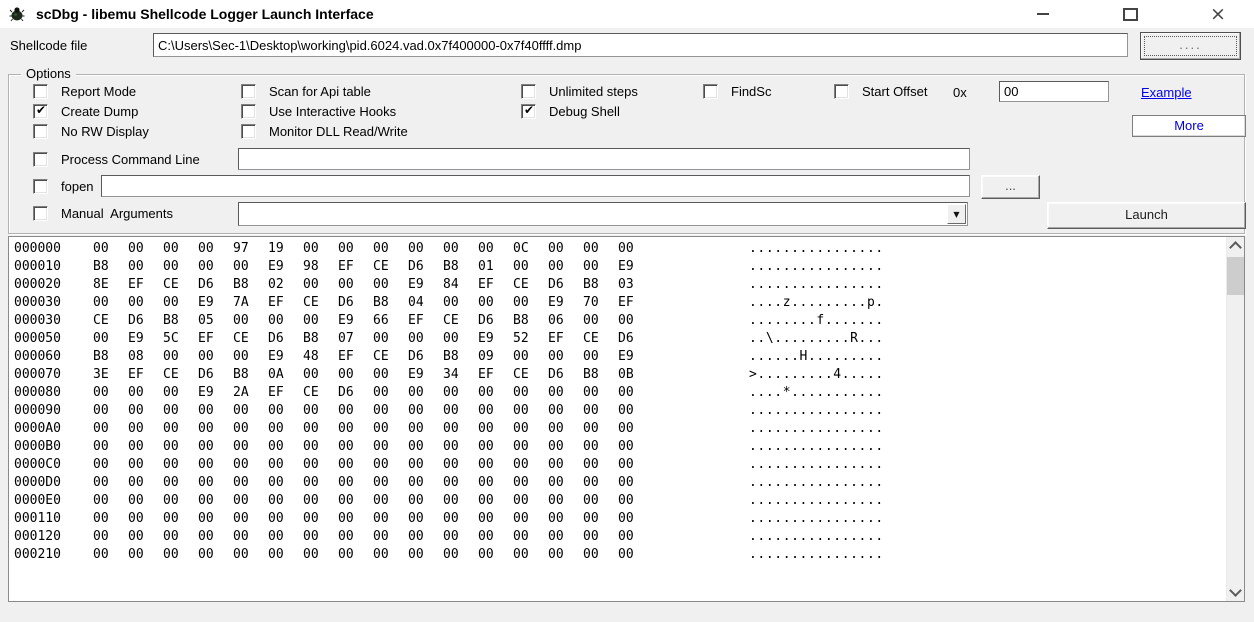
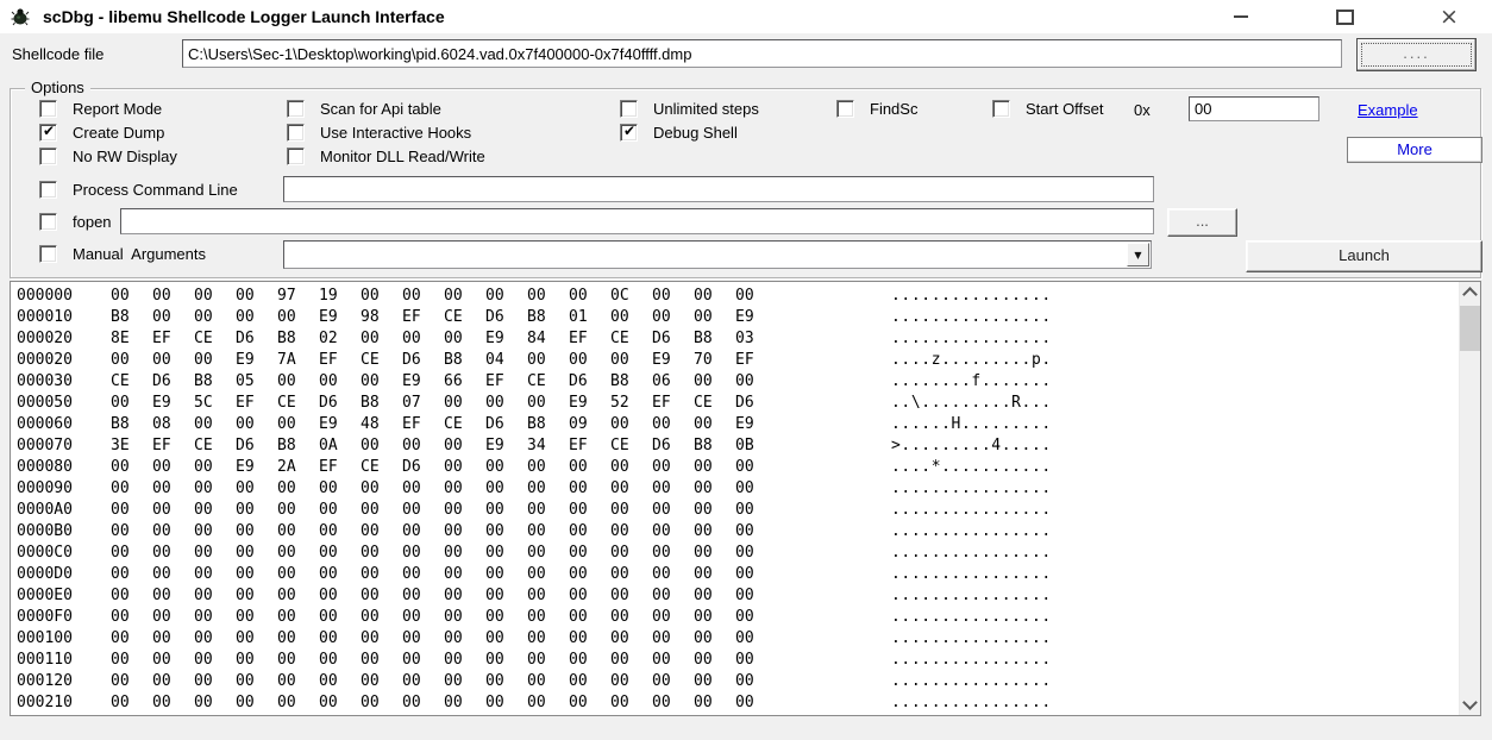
  scDbg - libemu Shellcode Logger Launch Interface
  ×
  Shellcode file
  C:\Users\Sec-1\Desktop\working\pid.6024.vad.0x7f400000-0x7f40ffff.dmp
  ....
  Options
  Report Mode
  ✔
  Create Dump
  No RW Display
  Scan for Api table
  Use Interactive Hooks
  Monitor DLL Read/Write
  Unlimited steps
  ✔
  Debug Shell
  FindSc
  Start Offset
  0x
  00
  Example
  More
  Process Command Line
  fopen
  ...
  Manual Arguments
  ▼
  Launch
  000000 00 00 00 00 97 19 00 00 00 00 00 00 0C 00 00 00 ................
  000010 B8 00 00 00 00 E9 98 EF CE D6 B8 01 00 00 00 E9 ................
  000020 8E EF CE D6 B8 02 00 00 00 E9 84 EF CE D6 B8 03 ................
- 000030 00 00 00 E9 7A EF CE D6 B8 04 00 00 00 E9 70 EF ....z.........p.
+ 000020 00 00 00 E9 7A EF CE D6 B8 04 00 00 00 E9 70 EF ....z.........p.
  000030 CE D6 B8 05 00 00 00 E9 66 EF CE D6 B8 06 00 00 ........f.......
  000050 00 E9 5C EF CE D6 B8 07 00 00 00 E9 52 EF CE D6 ..\.........R...
  000060 B8 08 00 00 00 E9 48 EF CE D6 B8 09 00 00 00 E9 ......H.........
  000070 3E EF CE D6 B8 0A 00 00 00 E9 34 EF CE D6 B8 0B >.........4.....
  000080 00 00 00 E9 2A EF CE D6 00 00 00 00 00 00 00 00 ....*...........
  000090 00 00 00 00 00 00 00 00 00 00 00 00 00 00 00 00 ................
  0000A0 00 00 00 00 00 00 00 00 00 00 00 00 00 00 00 00 ................
  0000B0 00 00 00 00 00 00 00 00 00 00 00 00 00 00 00 00 ................
  0000C0 00 00 00 00 00 00 00 00 00 00 00 00 00 00 00 00 ................
  0000D0 00 00 00 00 00 00 00 00 00 00 00 00 00 00 00 00 ................
  0000E0 00 00 00 00 00 00 00 00 00 00 00 00 00 00 00 00 ................
+ 0000F0 00 00 00 00 00 00 00 00 00 00 00 00 00 00 00 00 ................
+ 000100 00 00 00 00 00 00 00 00 00 00 00 00 00 00 00 00 ................
  000110 00 00 00 00 00 00 00 00 00 00 00 00 00 00 00 00 ................
  000120 00 00 00 00 00 00 00 00 00 00 00 00 00 00 00 00 ................
  000210 00 00 00 00 00 00 00 00 00 00 00 00 00 00 00 00 ................
